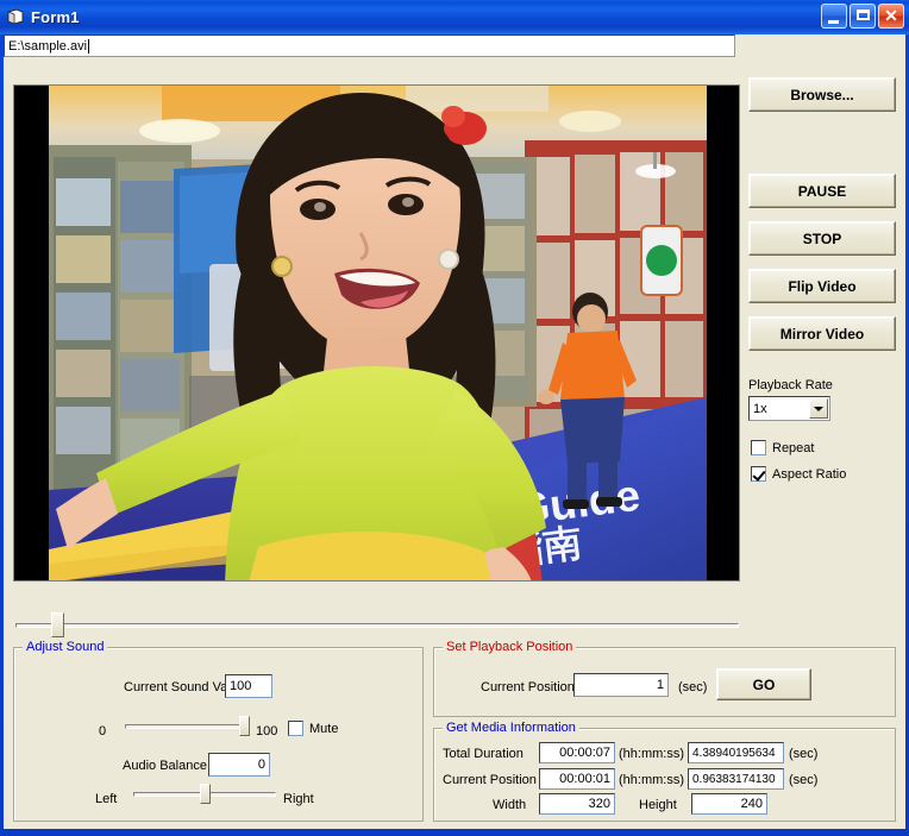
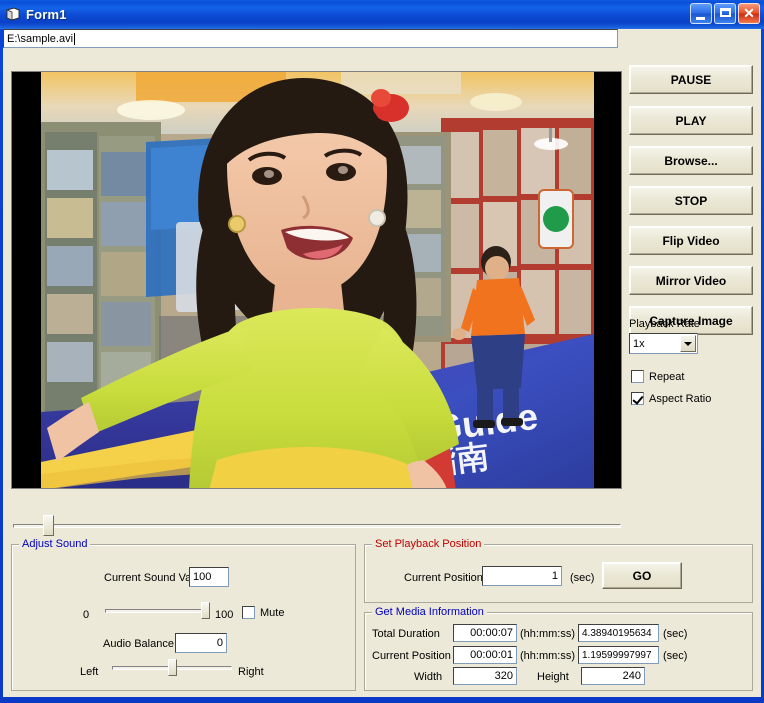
  Form1
  ✕
  E:\sample.avi
- Browse...
+ PAUSE
+ PLAY
- PAUSE
+ Browse...
  STOP
  Flip Video
  Mirror Video
+ Capture Image
  Playback Rate
  1x
  Repeat
  Aspect Ratio
  Adjust Sound
  Current Sound V
  100
  0
  100
  Mute
  Audio Balance
  0
  Left
  Right
  Set Playback Position
  Current Position
  1
  (sec)
  GO
  Get Media Information
  Total Duration
  00:00:07
  (hh:mm:ss)
  4.38940195634
  (sec)
  Current Position
  00:00:01
  (hh:mm:ss)
- 0.96383174130
+ 1.19599997997
  (sec)
  Width
  320
  Height
  240
